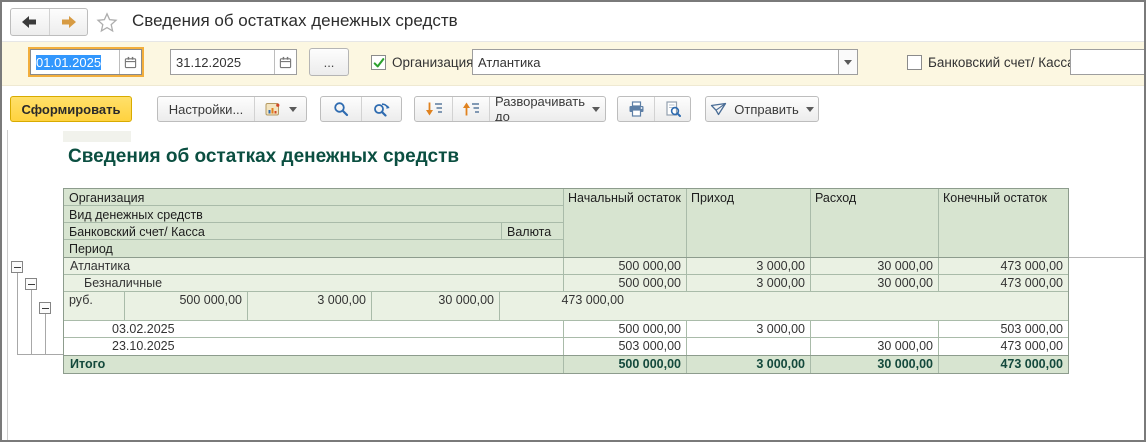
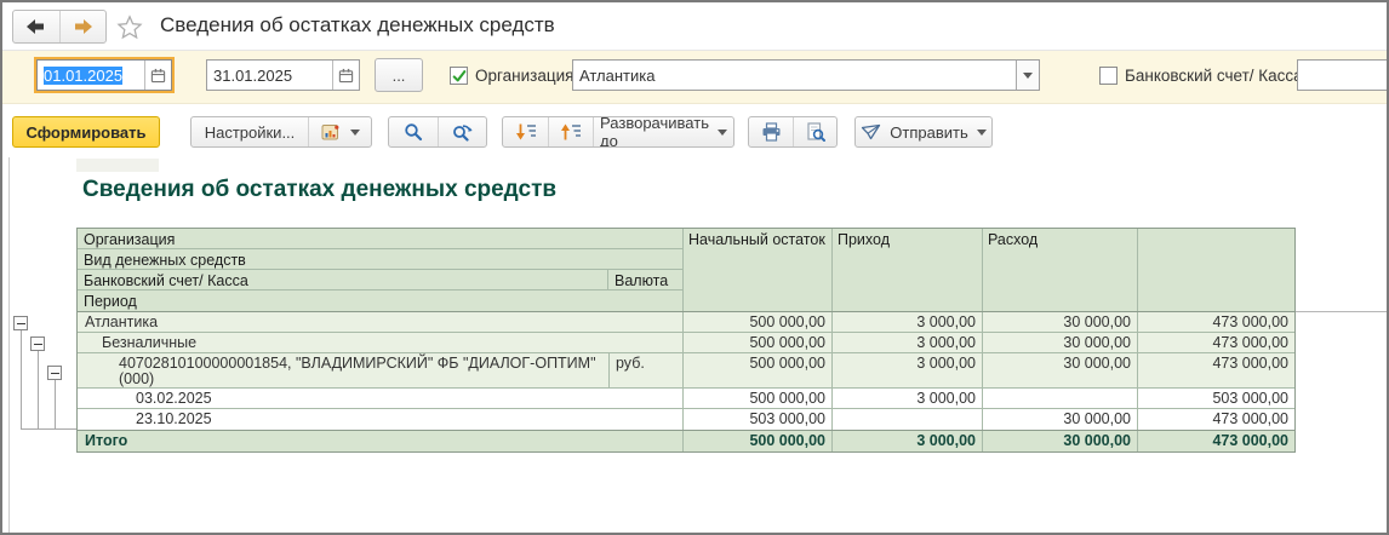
  Сведения об остатках денежных средств
  01.01.2025
- 31.12.2025
+ 31.01.2025
  ...
  Организация
  Атлантика
  Банковский счет/ Касс
  Сформировать
  Настройки...
  Разворачивать до
  Отправить
  Сведения об остатках денежных средств
  Организация
  Вид денежных средств
  Банковский счет/ Касса
  Валюта
  Период
  Начальный остаток
  Приход
  Расход
- Конечный остаток
  Атлантика
  500 000,00
  3 000,00
  30 000,00
  473 000,00
  Безналичные
  500 000,00
  3 000,00
  30 000,00
  473 000,00
+ 40702810100000001854, "ВЛАДИМИРСКИЙ" ФБ "ДИАЛОГ-ОПТИМ" (000)
  руб.
  500 000,00
  3 000,00
  30 000,00
  473 000,00
  03.02.2025
  500 000,00
  3 000,00
  503 000,00
  23.10.2025
  503 000,00
  30 000,00
  473 000,00
  Итого
  500 000,00
  3 000,00
  30 000,00
  473 000,00
